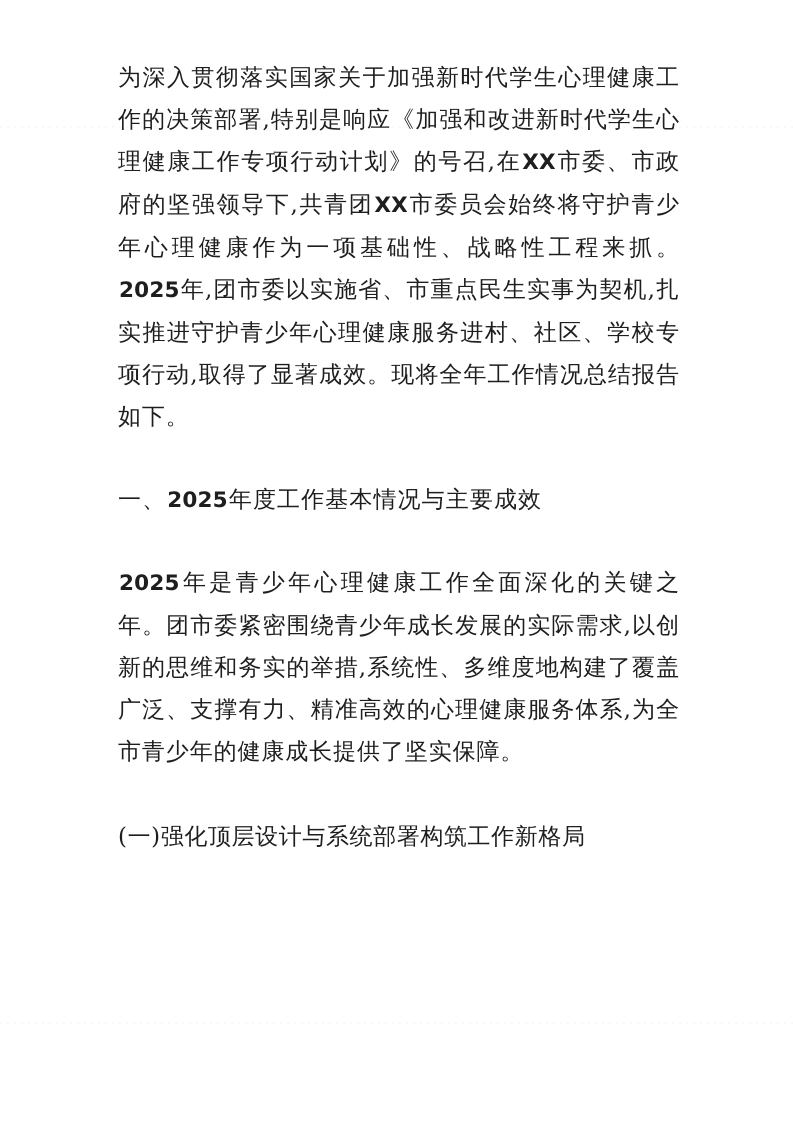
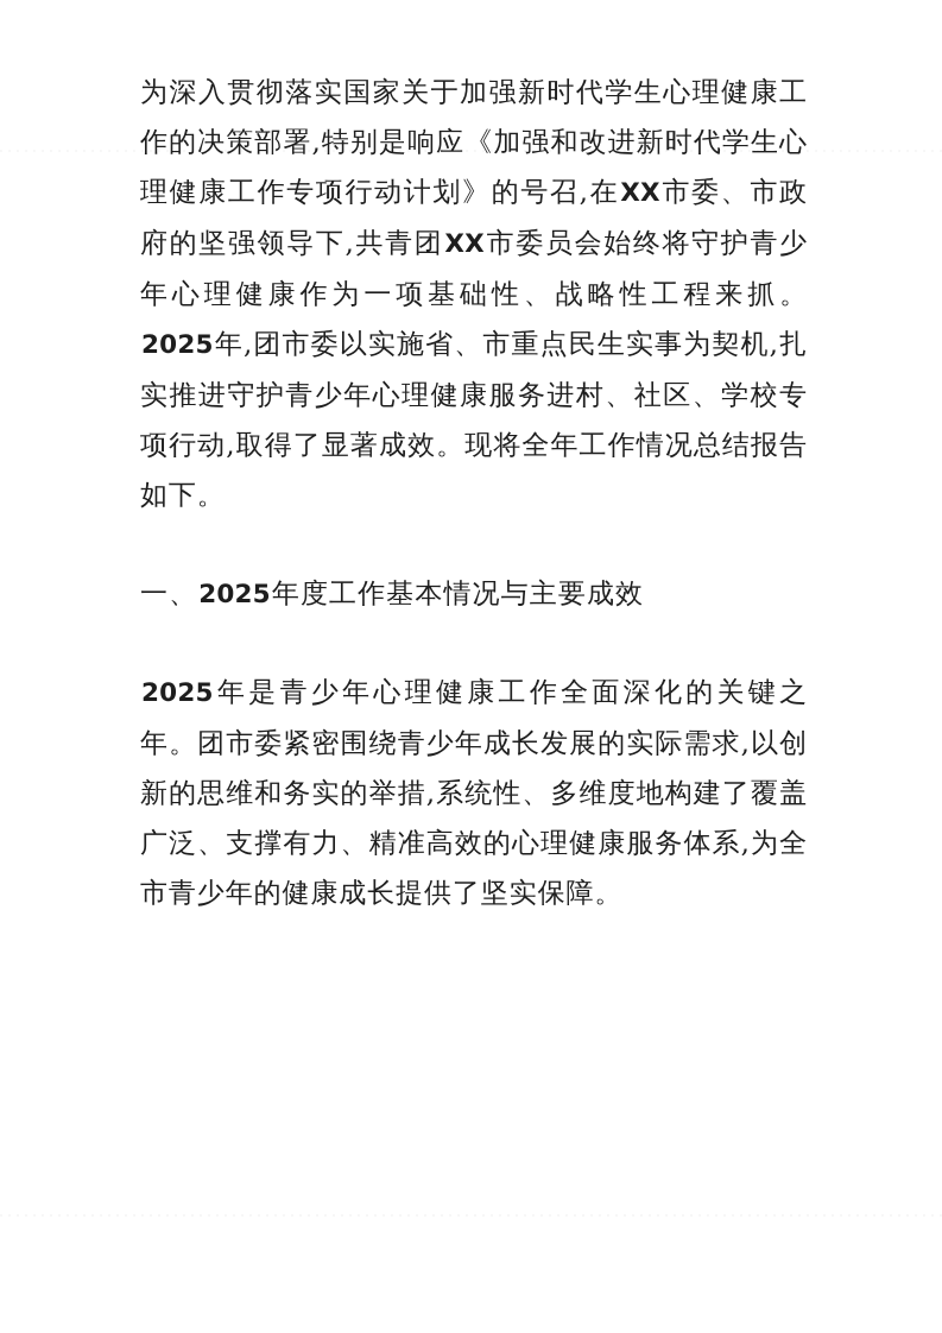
  为深入贯彻落实国家关于加强新时代学生心理健康工作的决策部署,特别是响应《加强和改进新时代学生心理健康工作专项行动计划》的号召,在XX市委、市政府的坚强领导下,共青团XX市委员会始终将守护青少年心理健康作为一项基础性、战略性工程来抓。2025年,团市委以实施省、市重点民生实事为契机,扎实推进守护青少年心理健康服务进村、社区、学校专项行动,取得了显著成效。现将全年工作情况总结报告如下。
  一、2025年度工作基本情况与主要成效
  2025年是青少年心理健康工作全面深化的关键之年。团市委紧密围绕青少年成长发展的实际需求,以创新的思维和务实的举措,系统性、多维度地构建了覆盖广泛、支撑有力、精准高效的心理健康服务体系,为全市青少年的健康成长提供了坚实保障。
- (一)强化顶层设计与系统部署构筑工作新格局
